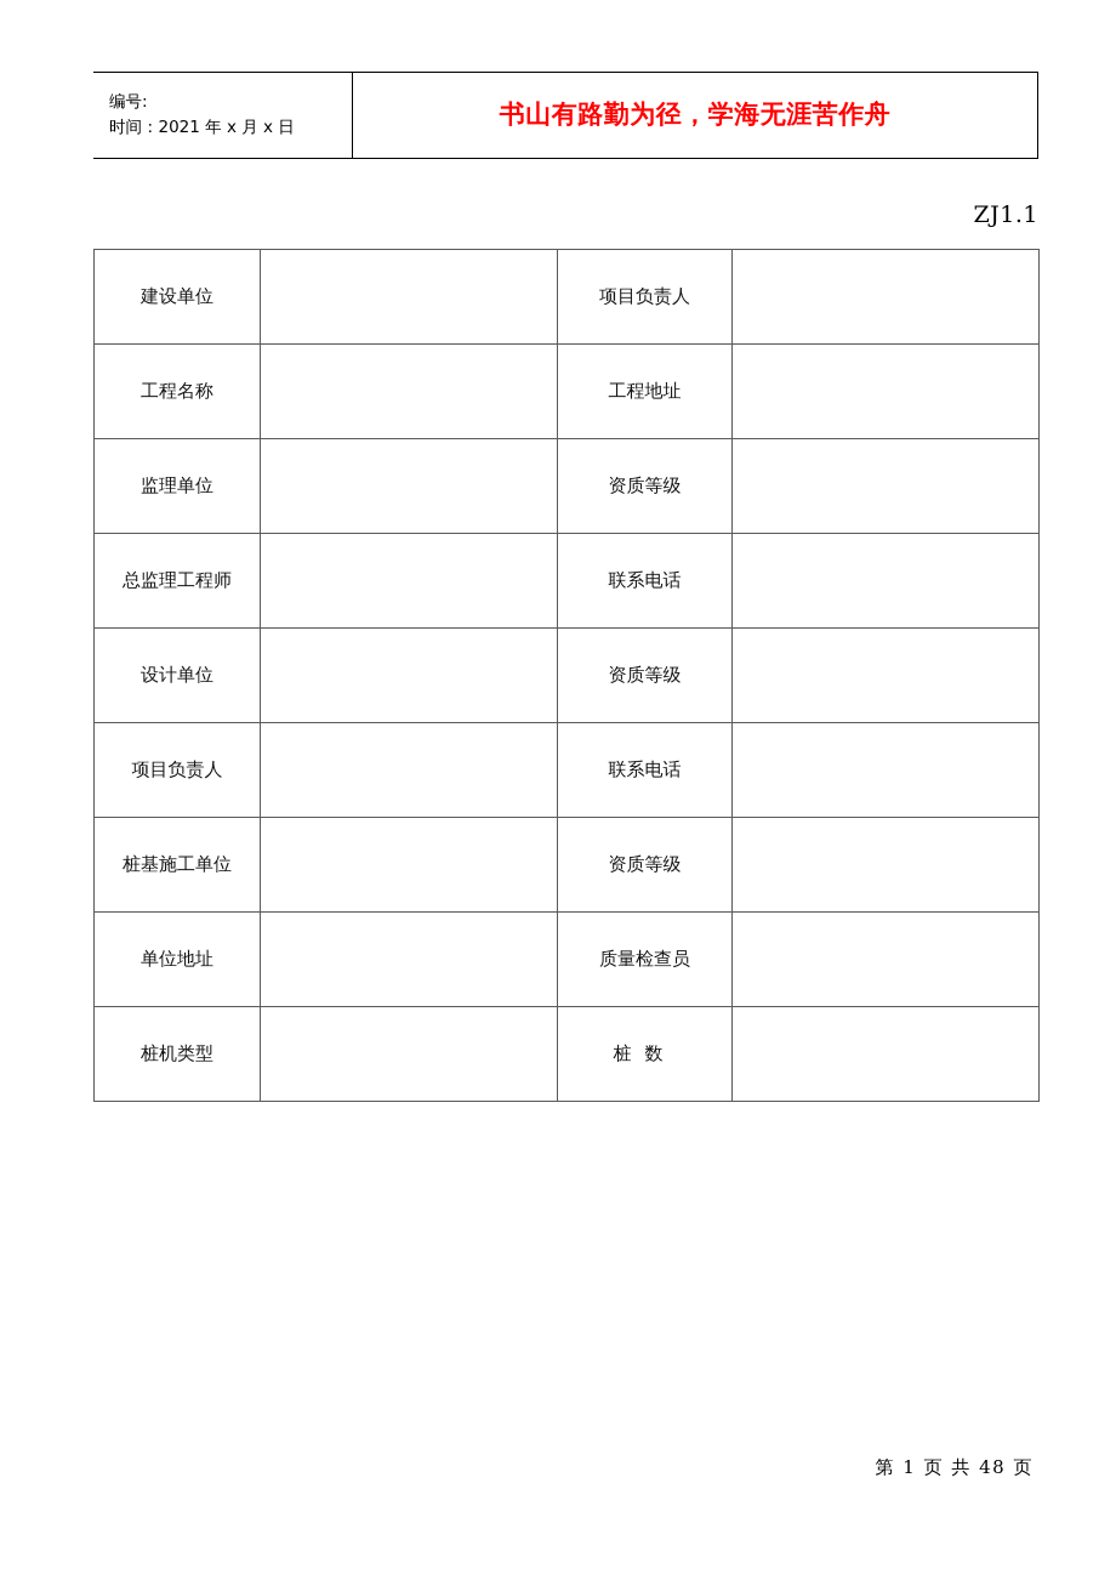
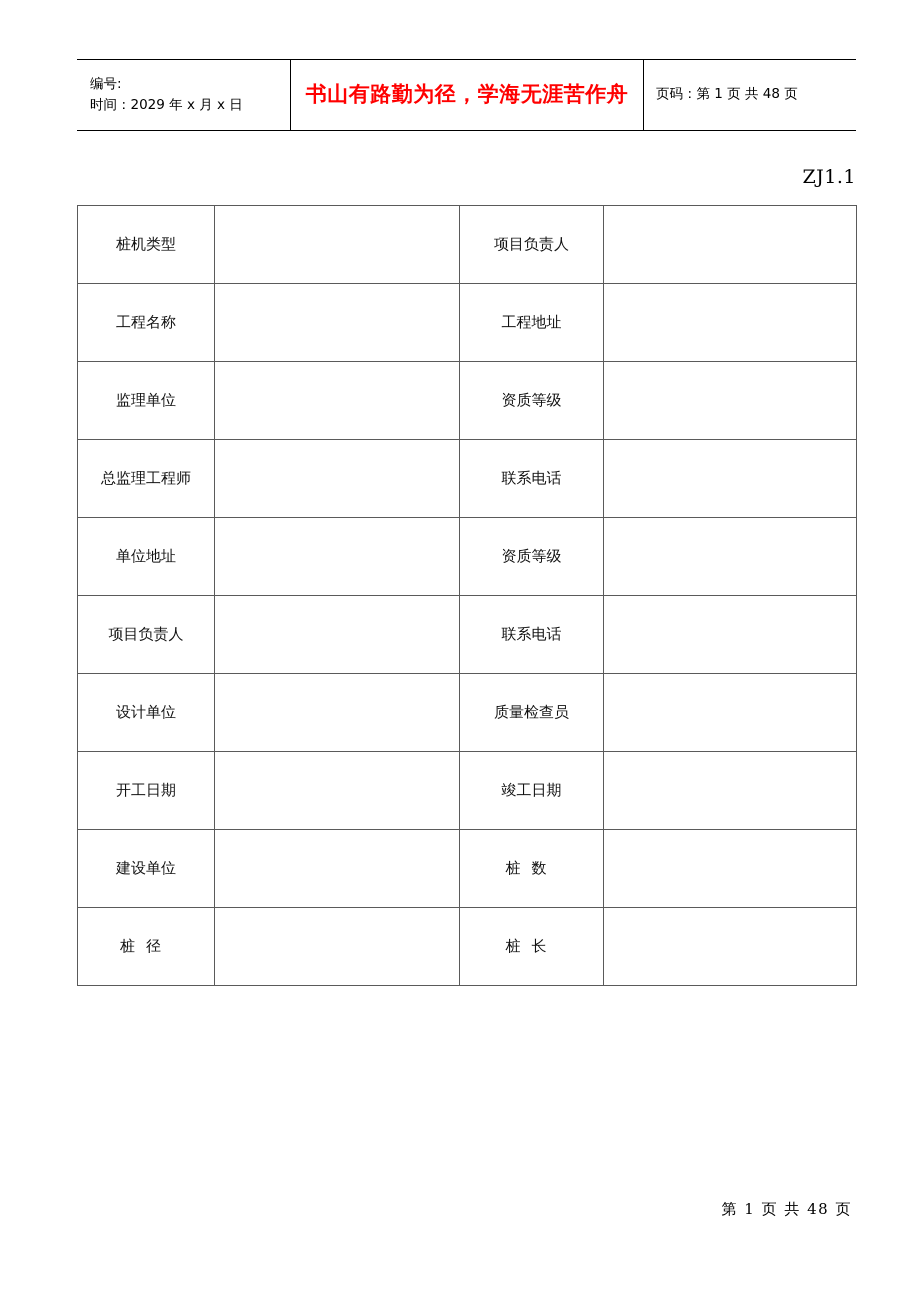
  编号:
- 时间：2021 年 x 月 x 日
+ 时间：2029 年 x 月 x 日
  书山有路勤为径，学海无涯苦作舟
+ 页码：第 1 页 共 48 页
  ZJ1.1
- 建设单位		项目负责人
+ 桩机类型		项目负责人
  工程名称		工程地址
  监理单位		资质等级
  总监理工程师		联系电话
- 设计单位		资质等级
+ 单位地址		资质等级
  项目负责人		联系电话
- 桩基施工单位		资质等级
- 单位地址		质量检查员
+ 设计单位		质量检查员
+ 开工日期		竣工日期
- 桩机类型		桩数
+ 建设单位		桩数
+ 桩径		桩长
  第 1 页 共 48 页
